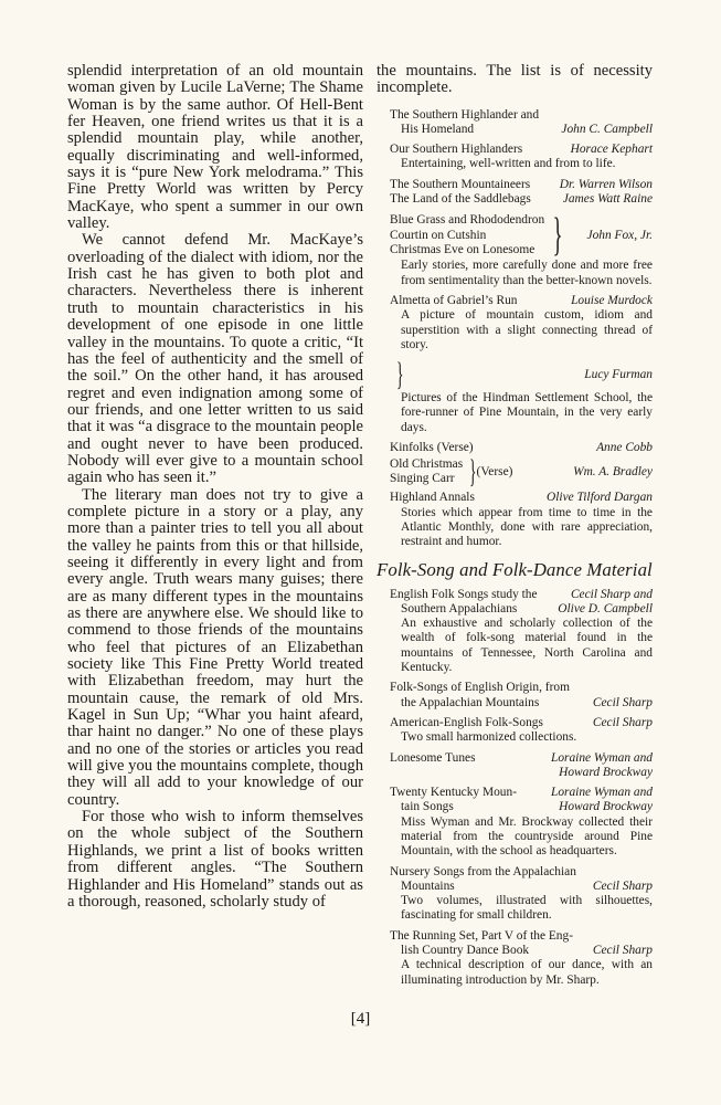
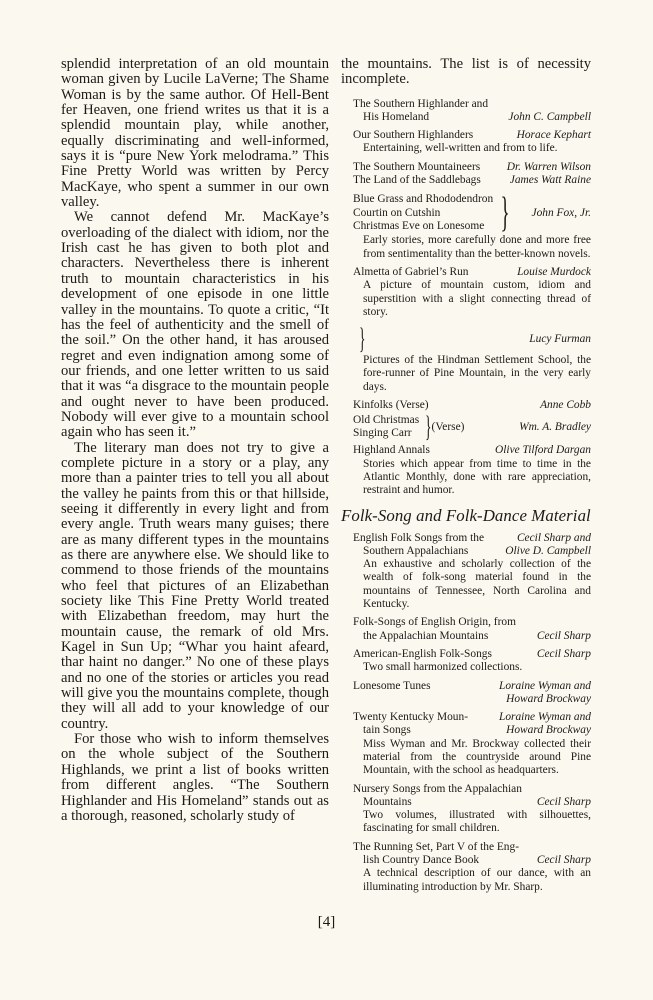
  splendid interpretation of an old mountain woman given by Lucile LaVerne; The Shame Woman is by the same author. Of Hell-Bent fer Heaven, one friend writes us that it is a splendid mountain play, while another, equally discriminating and well-informed, says it is “pure New York melodrama.” This Fine Pretty World was written by Percy MacKaye, who spent a summer in our own valley.
  We cannot defend Mr. MacKaye’s overloading of the dialect with idiom, nor the Irish cast he has given to both plot and characters. Nevertheless there is inherent truth to mountain characteristics in his development of one episode in one little valley in the mountains. To quote a critic, “It has the feel of authenticity and the smell of the soil.” On the other hand, it has aroused regret and even indignation among some of our friends, and one letter written to us said that it was “a disgrace to the mountain people and ought never to have been produced. Nobody will ever give to a mountain school again who has seen it.”
  The literary man does not try to give a complete picture in a story or a play, any more than a painter tries to tell you all about the valley he paints from this or that hillside, seeing it differently in every light and from every angle. Truth wears many guises; there are as many different types in the mountains as there are anywhere else. We should like to commend to those friends of the mountains who feel that pictures of an Elizabethan society like This Fine Pretty World treated with Elizabethan freedom, may hurt the mountain cause, the remark of old Mrs. Kagel in Sun Up; “Whar you haint afeard, thar haint no danger.” No one of these plays and no one of the stories or articles you read will give you the mountains complete, though they will all add to your knowledge of our country.
  For those who wish to inform themselves on the whole subject of the Southern Highlands, we print a list of books written from different angles. “The Southern Highlander and His Homeland” stands out as a thorough, reasoned, scholarly study of
  the mountains. The list is of necessity incomplete.
  The Southern Highlander and
  His Homeland
  John C. Campbell
  Our Southern Highlanders
  Horace Kephart
  Entertaining, well-written and from to life.
  The Southern Mountaineers
  Dr. Warren Wilson
  The Land of the Saddlebags
  James Watt Raine
  Blue Grass and Rhododendron
  Courtin on Cutshin
  Christmas Eve on Lonesome
  }
  John Fox, Jr.
  Early stories, more carefully done and more free from sentimentality than the better-known novels.
  Almetta of Gabriel’s Run
  Louise Murdock
  A picture of mountain custom, idiom and superstition with a slight connecting thread of story.
  }
  Lucy Furman
  Pictures of the Hindman Settlement School, the fore-runner of Pine Mountain, in the very early days.
  Kinfolks (Verse)
  Anne Cobb
  Old Christmas
  Singing Carr
  }
  (Verse)
  Wm. A. Bradley
  Highland Annals
  Olive Tilford Dargan
  Stories which appear from time to time in the Atlantic Monthly, done with rare appreciation, restraint and humor.
  Folk-Song and Folk-Dance Material
- English Folk Songs study the
+ English Folk Songs from the
  Cecil Sharp and
  Southern Appalachians
  Olive D. Campbell
  An exhaustive and scholarly collection of the wealth of folk-song material found in the mountains of Tennessee, North Carolina and Kentucky.
  Folk-Songs of English Origin, from
  the Appalachian Mountains
  Cecil Sharp
  American-English Folk-Songs
  Cecil Sharp
  Two small harmonized collections.
  Lonesome Tunes
  Loraine Wyman and
  Howard Brockway
  Twenty Kentucky Moun-
  Loraine Wyman and
  tain Songs
  Howard Brockway
  Miss Wyman and Mr. Brockway collected their material from the countryside around Pine Mountain, with the school as headquarters.
  Nursery Songs from the Appalachian
  Mountains
  Cecil Sharp
  Two volumes, illustrated with silhouettes, fascinating for small children.
  The Running Set, Part V of the Eng-
  lish Country Dance Book
  Cecil Sharp
  A technical description of our dance, with an illuminating introduction by Mr. Sharp.
  [4]
